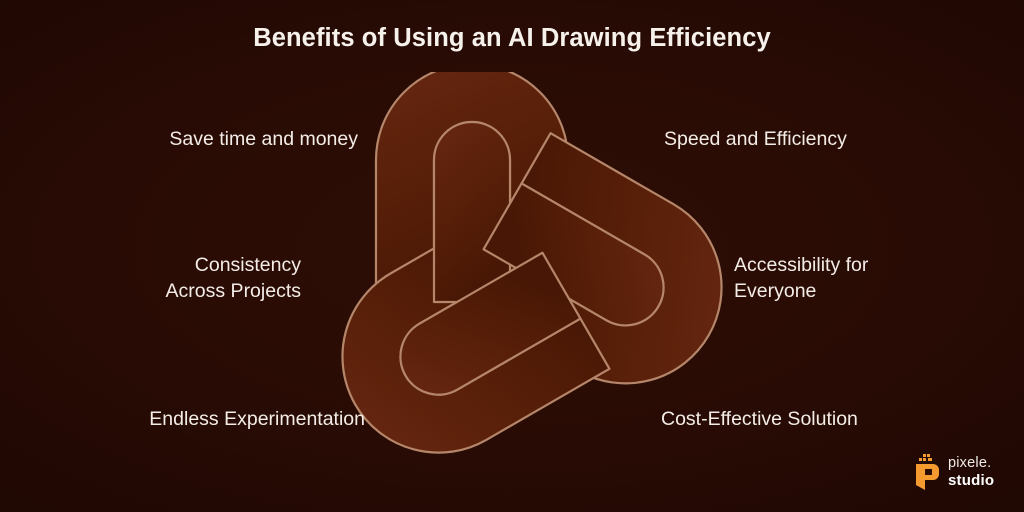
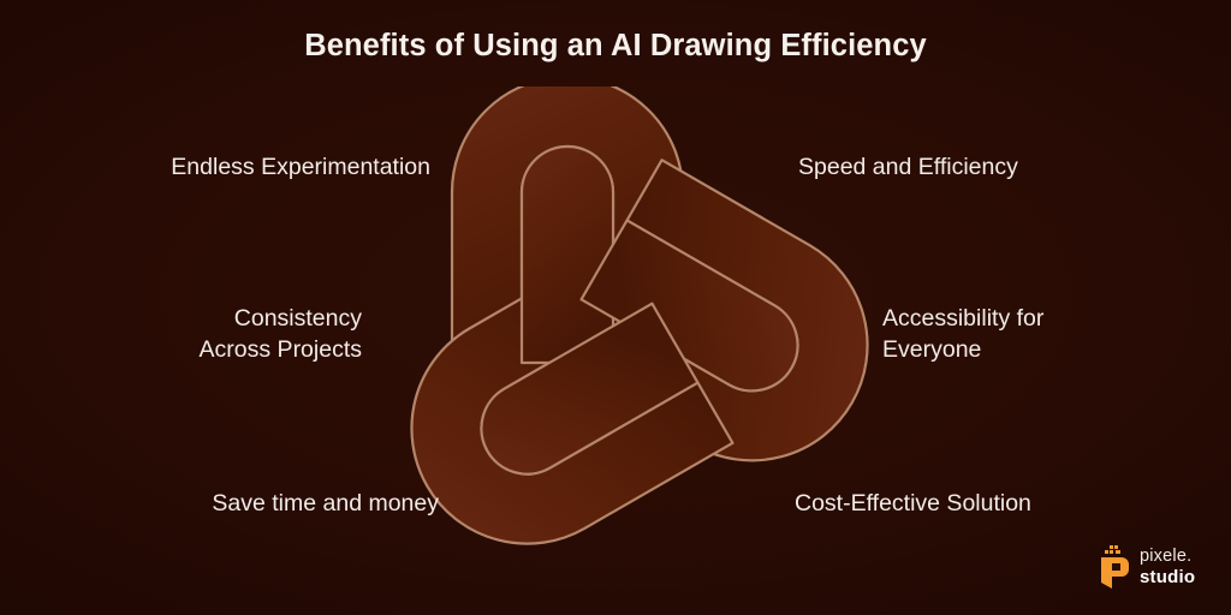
  Benefits of Using an AI Drawing Efficiency
- Save time and money
+ Endless Experimentation
  Consistency
  Across Projects
- Endless Experimentation
+ Save time and money
  Speed and Efficiency
  Accessibility for
  Everyone
  Cost-Effective Solution
  pixele.
  studio
